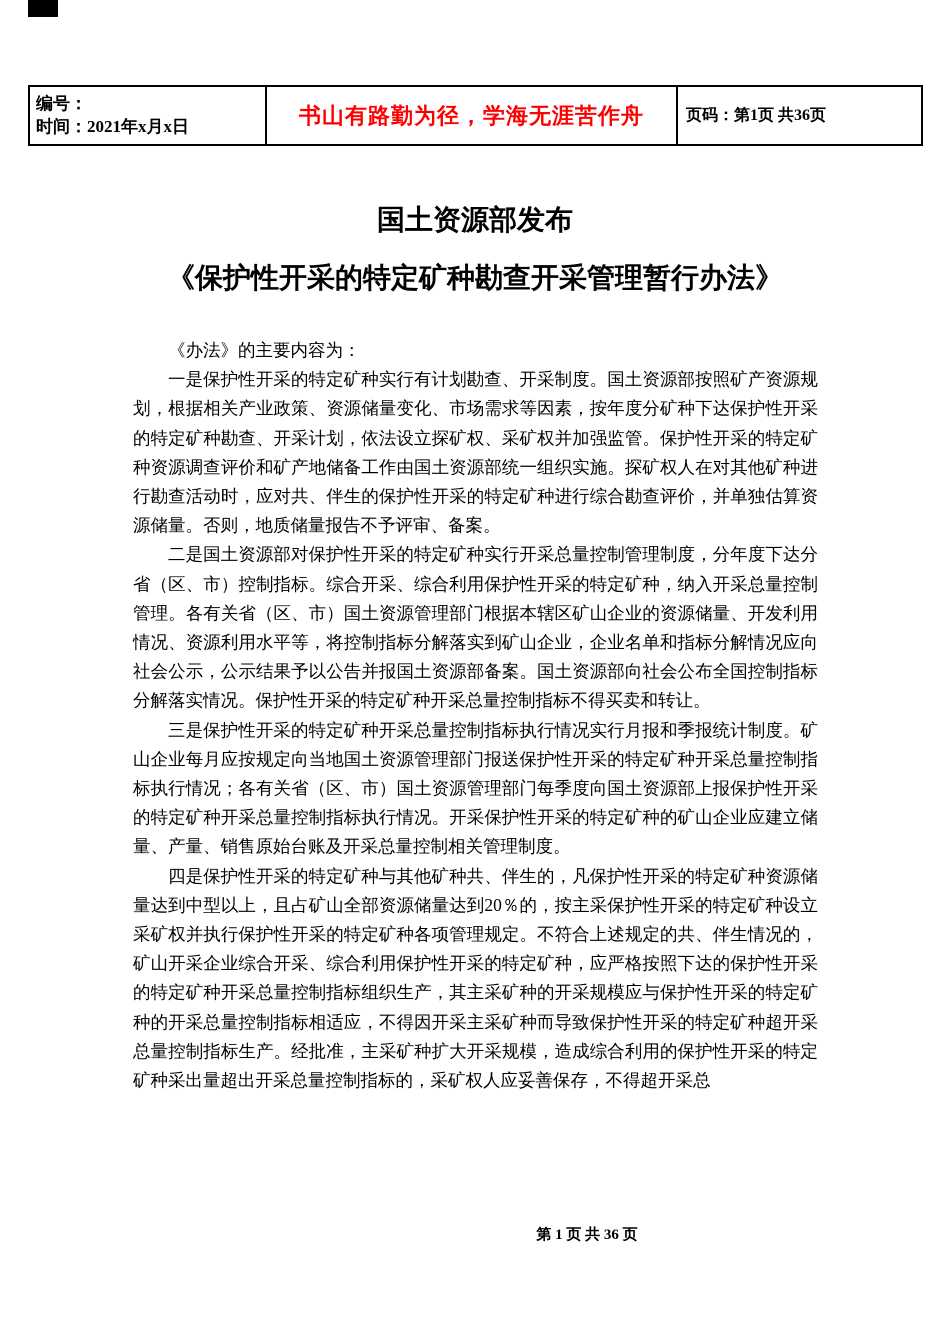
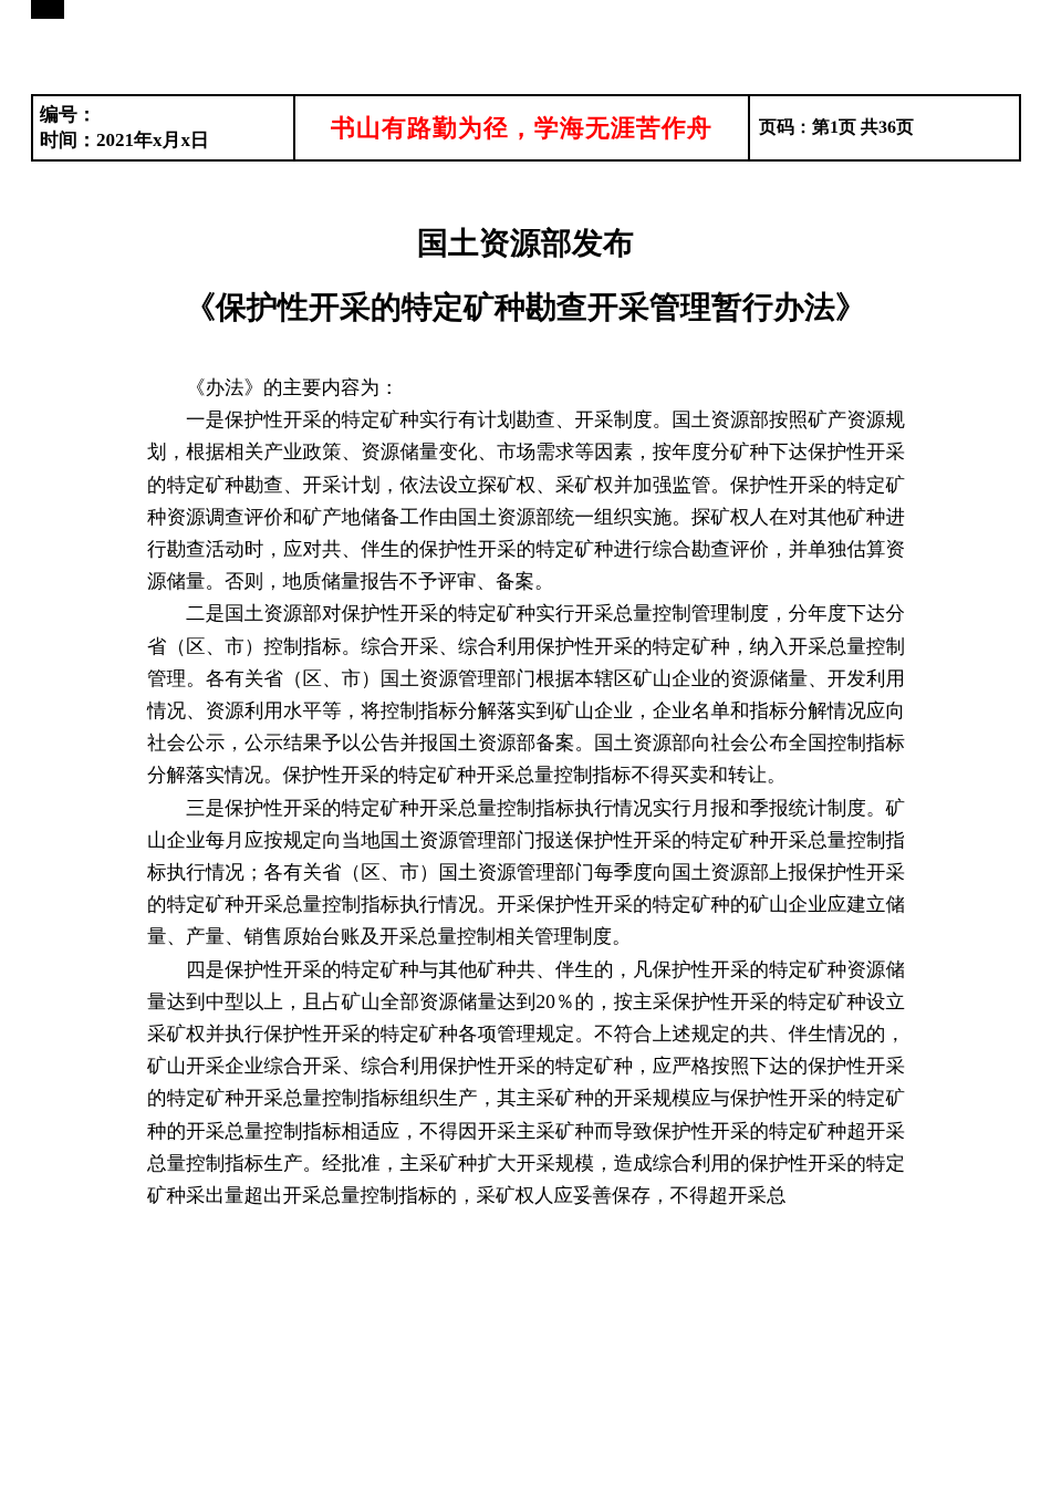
  编号： 时间：2021年x月x日	书山有路勤为径，学海无涯苦作舟	页码：第1页 共36页
  国土资源部发布
  《保护性开采的特定矿种勘查开采管理暂行办法》
  《办法》的主要内容为：
  一是保护性开采的特定矿种实行有计划勘查、开采制度。国土资源部按照矿产资源规划，根据相关产业政策、资源储量变化、市场需求等因素，按年度分矿种下达保护性开采的特定矿种勘查、开采计划，依法设立探矿权、采矿权并加强监管。保护性开采的特定矿种资源调查评价和矿产地储备工作由国土资源部统一组织实施。探矿权人在对其他矿种进行勘查活动时，应对共、伴生的保护性开采的特定矿种进行综合勘查评价，并单独估算资源储量。否则，地质储量报告不予评审、备案。
  二是国土资源部对保护性开采的特定矿种实行开采总量控制管理制度，分年度下达分省（区、市）控制指标。综合开采、综合利用保护性开采的特定矿种，纳入开采总量控制管理。各有关省（区、市）国土资源管理部门根据本辖区矿山企业的资源储量、开发利用情况、资源利用水平等，将控制指标分解落实到矿山企业，企业名单和指标分解情况应向社会公示，公示结果予以公告并报国土资源部备案。国土资源部向社会公布全国控制指标分解落实情况。保护性开采的特定矿种开采总量控制指标不得买卖和转让。
  三是保护性开采的特定矿种开采总量控制指标执行情况实行月报和季报统计制度。矿山企业每月应按规定向当地国土资源管理部门报送保护性开采的特定矿种开采总量控制指标执行情况；各有关省（区、市）国土资源管理部门每季度向国土资源部上报保护性开采的特定矿种开采总量控制指标执行情况。开采保护性开采的特定矿种的矿山企业应建立储量、产量、销售原始台账及开采总量控制相关管理制度。
  四是保护性开采的特定矿种与其他矿种共、伴生的，凡保护性开采的特定矿种资源储量达到中型以上，且占矿山全部资源储量达到20％的，按主采保护性开采的特定矿种设立采矿权并执行保护性开采的特定矿种各项管理规定。不符合上述规定的共、伴生情况的，矿山开采企业综合开采、综合利用保护性开采的特定矿种，应严格按照下达的保护性开采的特定矿种开采总量控制指标组织生产，其主采矿种的开采规模应与保护性开采的特定矿种的开采总量控制指标相适应，不得因开采主采矿种而导致保护性开采的特定矿种超开采总量控制指标生产。经批准，主采矿种扩大开采规模，造成综合利用的保护性开采的特定矿种采出量超出开采总量控制指标的，采矿权人应妥善保存，不得超开采总
- 第 1 页 共 36 页
